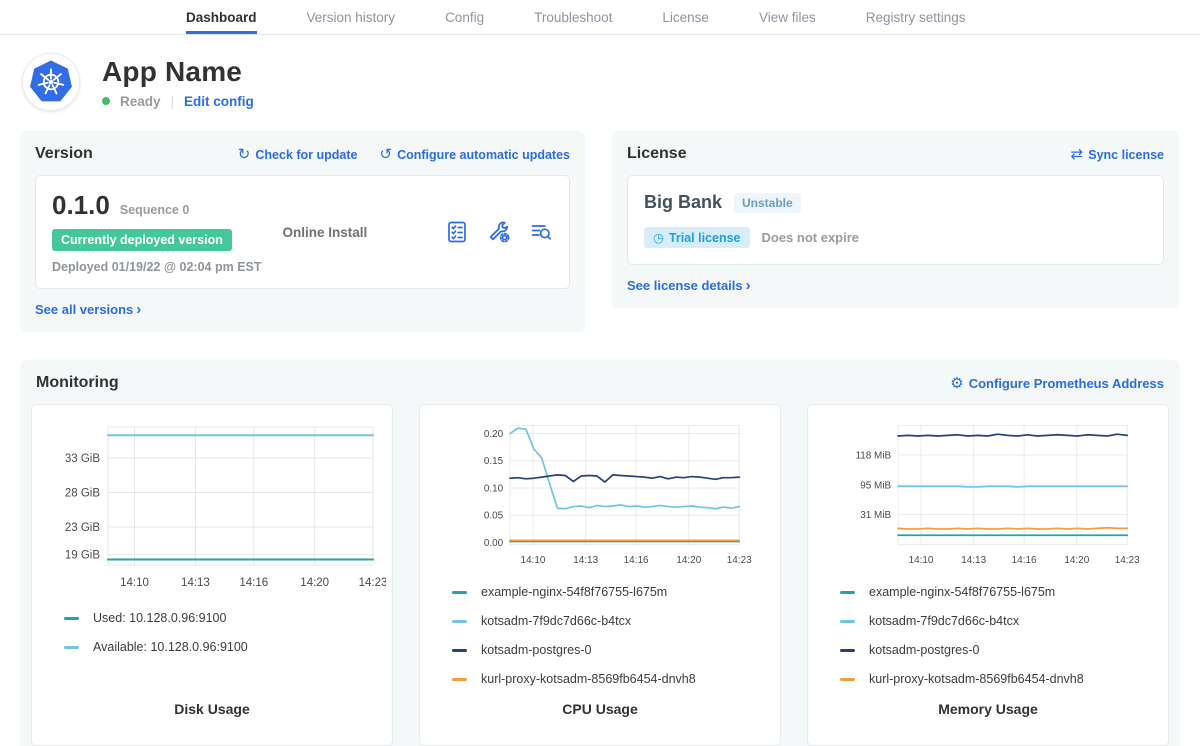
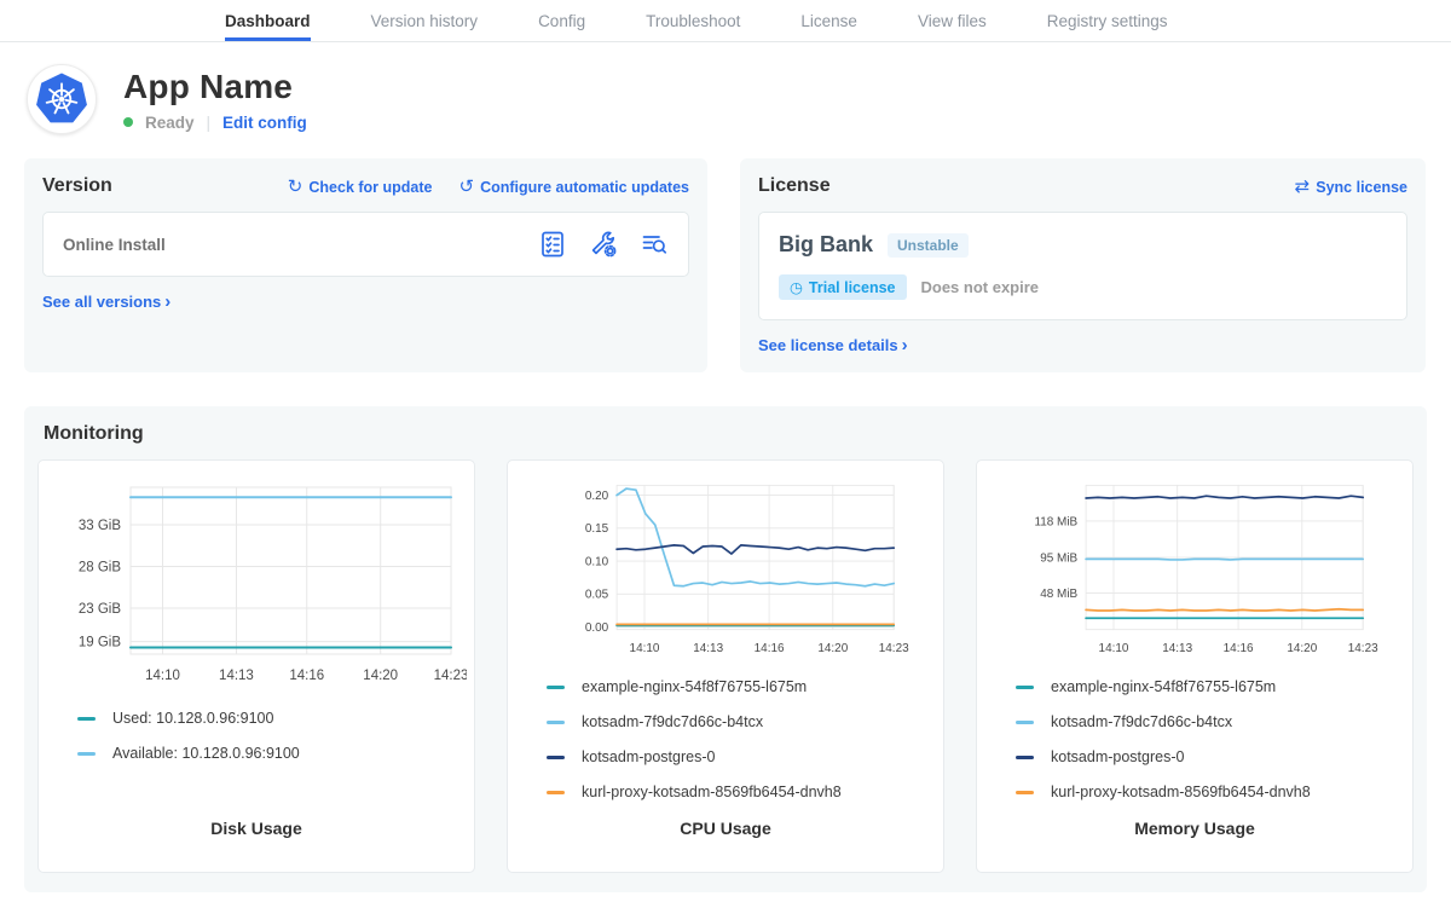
  Dashboard
  Version history
  Config
  Troubleshoot
  License
  View files
  Registry settings
  App Name
  Ready
  |
  Edit config
  Version
  ↻ Check for update
  ↺ Configure automatic updates
- 0.1.0
- Sequence 0
- Currently deployed version
- Deployed 01/19/22 @ 02:04 pm EST
  Online Install
  See all versions ›
  License
  ⇄ Sync license
  Big Bank
  Unstable
  ◷
  Trial license
  Does not expire
  See license details ›
  Monitoring
- ⚙ Configure Prometheus Address
  19 GiB
  23 GiB
  28 GiB
  33 GiB
  14:10
  14:13
  14:16
  14:20
  14:23
  Used: 10.128.0.96:9100
  Available: 10.128.0.96:9100
  Disk Usage
  0.00
  0.05
  0.10
  0.15
  0.20
  14:10
  14:13
  14:16
  14:20
  14:23
  example-nginx-54f8f76755-l675m
  kotsadm-7f9dc7d66c-b4tcx
  kotsadm-postgres-0
  kurl-proxy-kotsadm-8569fb6454-dnvh8
  CPU Usage
- 31 MiB
+ 48 MiB
  95 MiB
  118 MiB
  14:10
  14:13
  14:16
  14:20
  14:23
  example-nginx-54f8f76755-l675m
  kotsadm-7f9dc7d66c-b4tcx
  kotsadm-postgres-0
  kurl-proxy-kotsadm-8569fb6454-dnvh8
  Memory Usage
